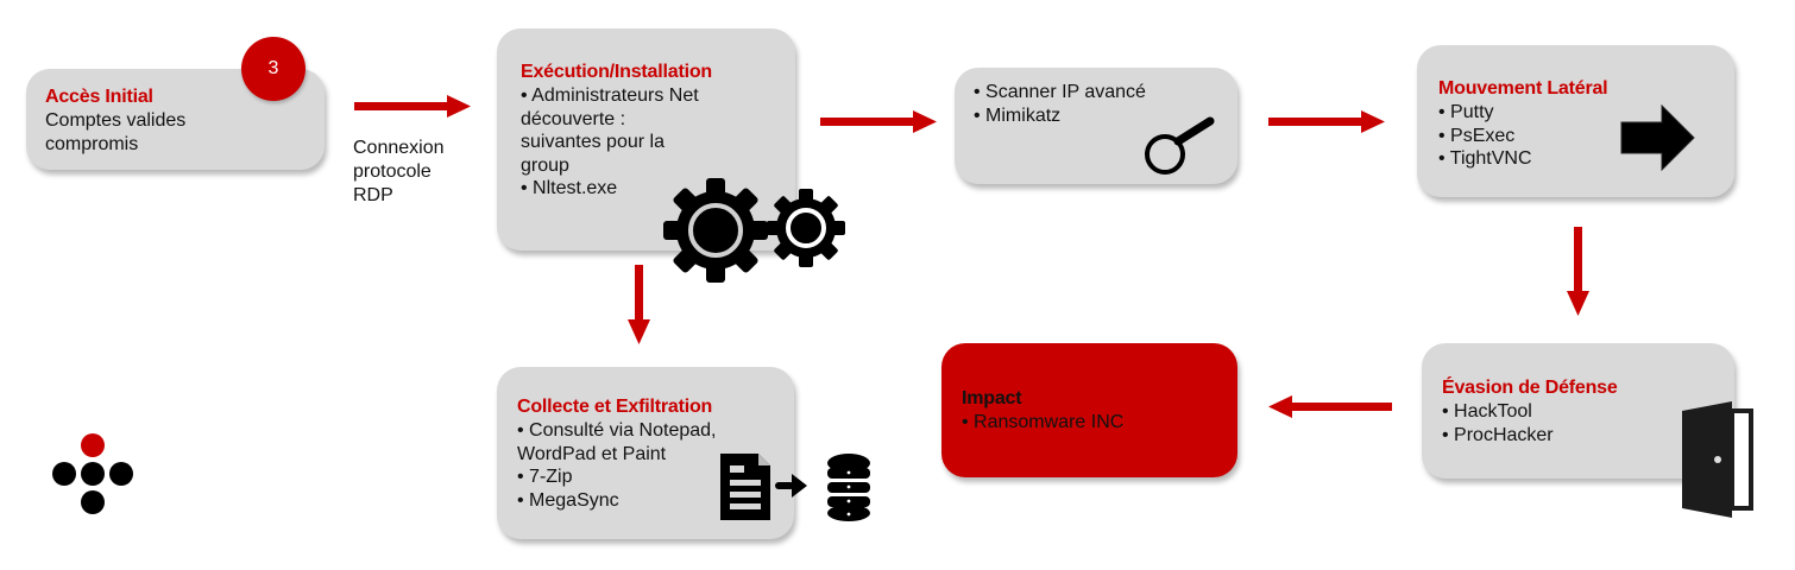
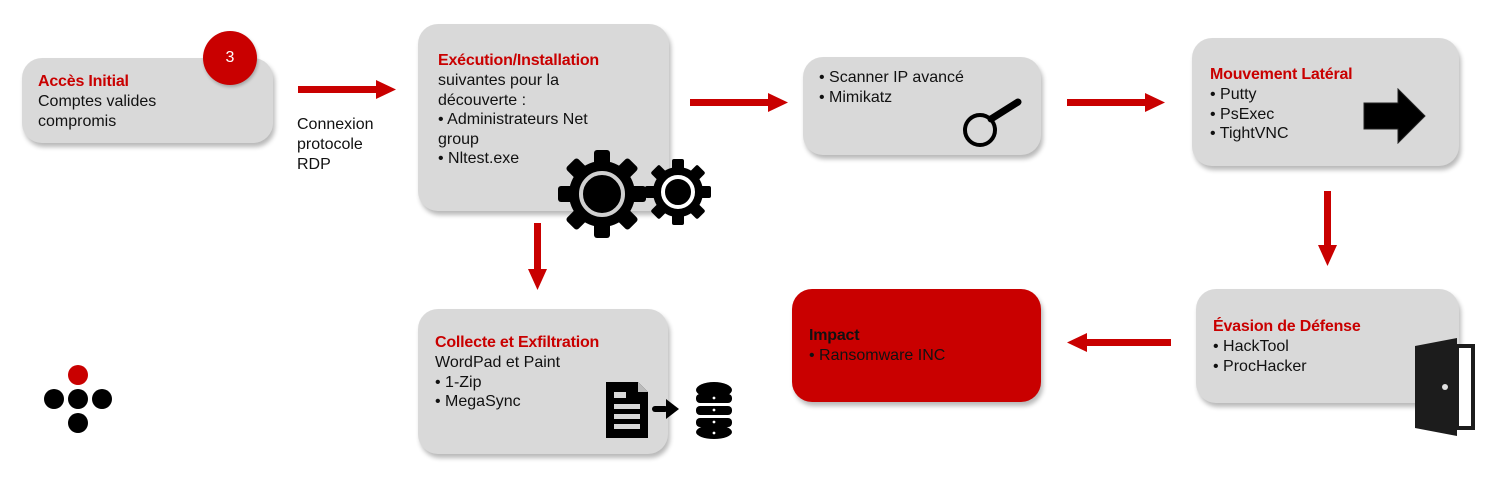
  Accès Initial
  Comptes valides
  compromis
  3
  Connexion
  protocole
  RDP
  Exécution/Installation
- • Administrateurs Net
+ suivantes pour la
  découverte :
- suivantes pour la
+ • Administrateurs Net
  group
  • Nltest.exe
  • Scanner IP avancé
  • Mimikatz
  Mouvement Latéral
  • Putty
  • PsExec
  • TightVNC
  Évasion de Défense
  • HackTool
  • ProcHacker
  Impact
  • Ransomware INC
  Collecte et Exfiltration
- • Consulté via Notepad,
  WordPad et Paint
- • 7-Zip
+ • 1-Zip
  • MegaSync
